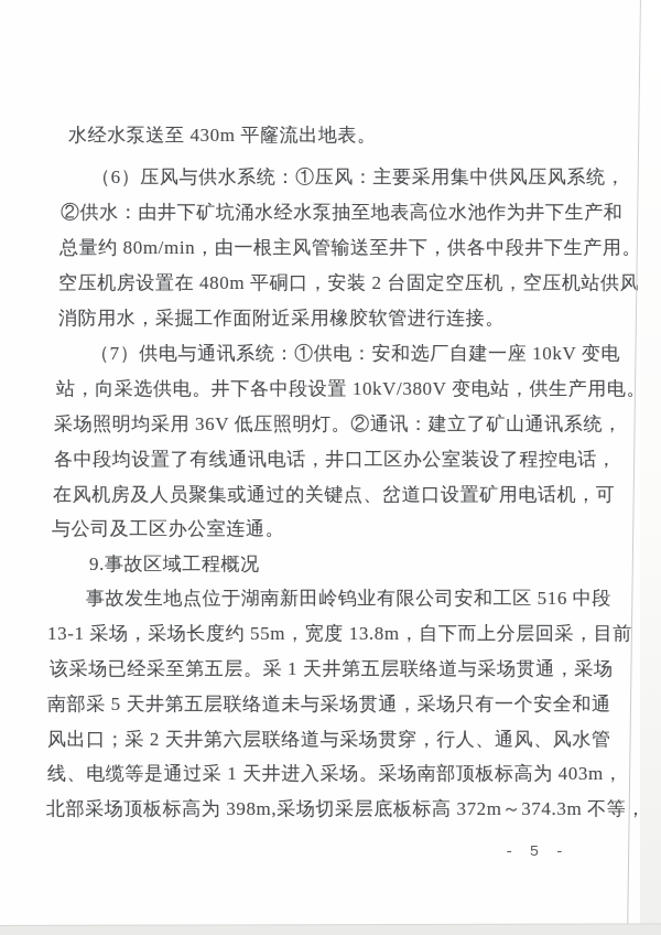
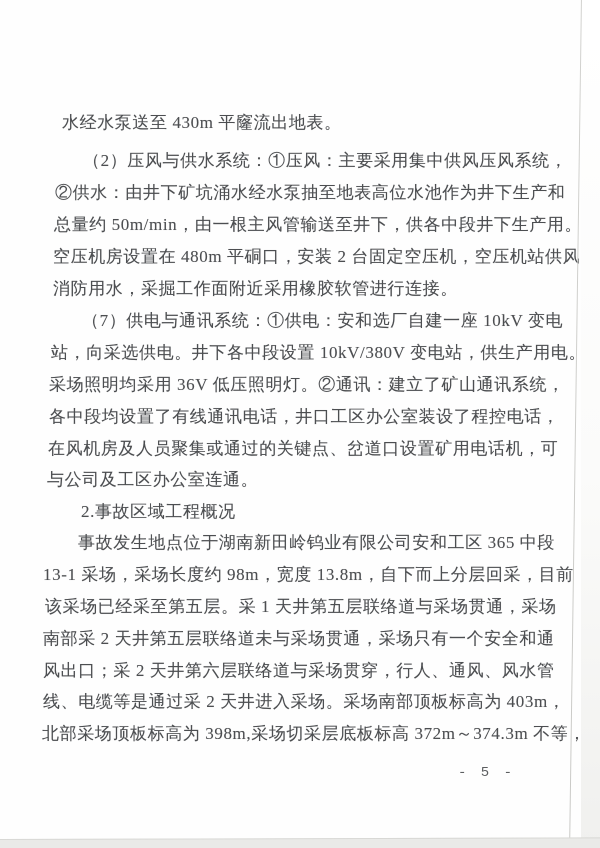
  水经水泵送至 430m 平窿流出地表。
- （6）压风与供水系统：①压风：主要采用集中供风压风系统，
+ （2）压风与供水系统：①压风：主要采用集中供风压风系统，
  ②供水：由井下矿坑涌水经水泵抽至地表高位水池作为井下生产和
- 总量约 80m/min，由一根主风管输送至井下，供各中段井下生产用。
+ 总量约 50m/min，由一根主风管输送至井下，供各中段井下生产用。
  空压机房设置在 480m 平硐口，安装 2 台固定空压机，空压机站供风
  消防用水，采掘工作面附近采用橡胶软管进行连接。
  （7）供电与通讯系统：①供电：安和选厂自建一座 10kV 变电
  站，向采选供电。井下各中段设置 10kV/380V 变电站，供生产用电。
  采场照明均采用 36V 低压照明灯。②通讯：建立了矿山通讯系统，
  各中段均设置了有线通讯电话，井口工区办公室装设了程控电话，
  在风机房及人员聚集或通过的关键点、岔道口设置矿用电话机，可
  与公司及工区办公室连通。
- 9.事故区域工程概况
+ 2.事故区域工程概况
- 事故发生地点位于湖南新田岭钨业有限公司安和工区 516 中段
+ 事故发生地点位于湖南新田岭钨业有限公司安和工区 365 中段
- 13-1 采场，采场长度约 55m，宽度 13.8m，自下而上分层回采，目前
+ 13-1 采场，采场长度约 98m，宽度 13.8m，自下而上分层回采，目前
  该采场已经采至第五层。采 1 天井第五层联络道与采场贯通，采场
- 南部采 5 天井第五层联络道未与采场贯通，采场只有一个安全和通
+ 南部采 2 天井第五层联络道未与采场贯通，采场只有一个安全和通
  风出口；采 2 天井第六层联络道与采场贯穿，行人、通风、风水管
- 线、电缆等是通过采 1 天井进入采场。采场南部顶板标高为 403m，
+ 线、电缆等是通过采 2 天井进入采场。采场南部顶板标高为 403m，
  北部采场顶板标高为 398m,采场切采层底板标高 372m～374.3m 不等，
  - 5 -
